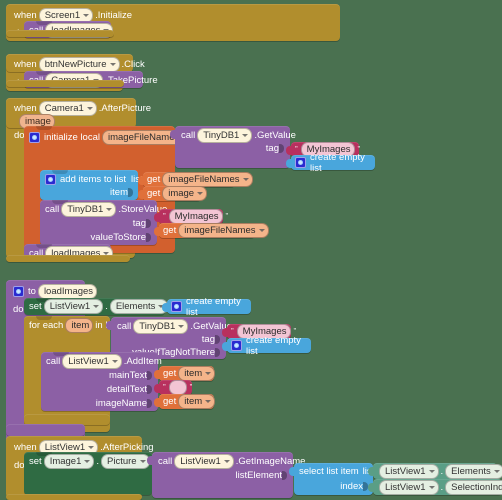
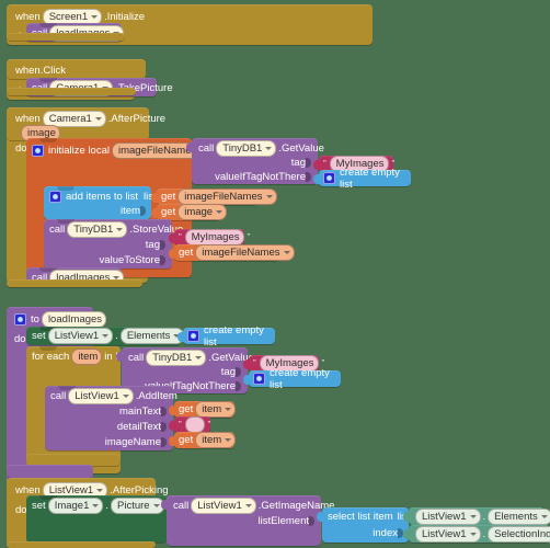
  when
  Screen1
  .Initialize
  when
- btnNewPicture
  .Click
  do
  when
  Camera1
  .AfterPicture
  image
  initialize local
  imageFileNam
  call
  TinyDB1
  .GetValue
  tag
+ valueIfTagNotThere
  ”
  MyImages
  ”
  create empty list
  add items to list
  item
  get
  imageFileNames
  get
  image
  call
  TinyDB1
  .StoreVal
  tag
  valueToStore
  ”
  MyImages
  ”
  get
  imageFileNames
  call
  loadImages
  to
  loadImages
  do
  set
  ListView1
  .
  Elements
  create empty list
  for each
  item
  call
  TinyDB1
  .GetValu
  tag
  ”
  MyImages
  ”
  create empty list
  call
  ListView1
  .AddItem
  mainText
  detailText
  imageName
  get
  item
  ”
  ”
  get
  item
  when
  ListView1
  .AfterPicking
  do
  set
  Image1
  .
  Picture
  call
  ListView1
  .GetImageName
  listElement
  select list item
  index
  ListView1
  .
  Elements
  ListView1
  .
  SelectionInd
